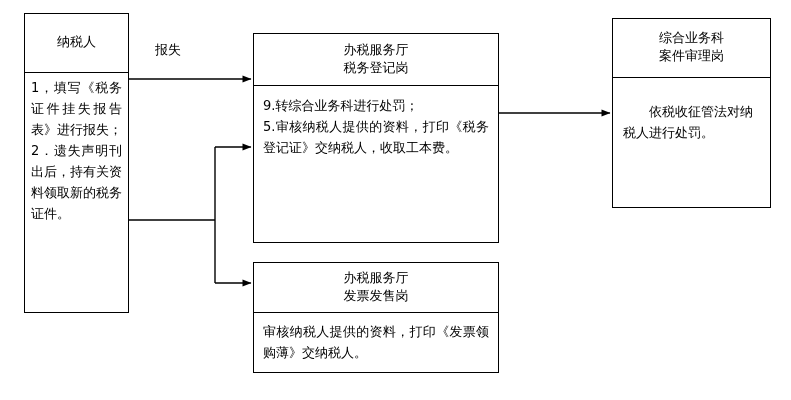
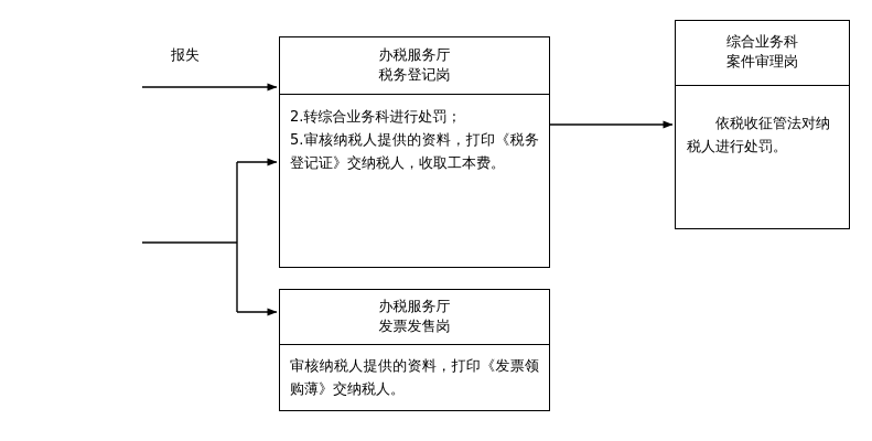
  报失
- 纳税人
- 1，填写《税务证件挂失报告表》进行报失；
- 2．遗失声明刊出后，持有关资料领取新的税务证件。
  办税服务厅
  税务登记岗
- 9.转综合业务科进行处罚；
+ 2.转综合业务科进行处罚；
  5.审核纳税人提供的资料，打印《税务登记证》交纳税人，收取工本费。
  办税服务厅
  发票发售岗
  审核纳税人提供的资料，打印《发票领购薄》交纳税人。
  综合业务科
  案件审理岗
  依税收征管法对纳税人进行处罚。
